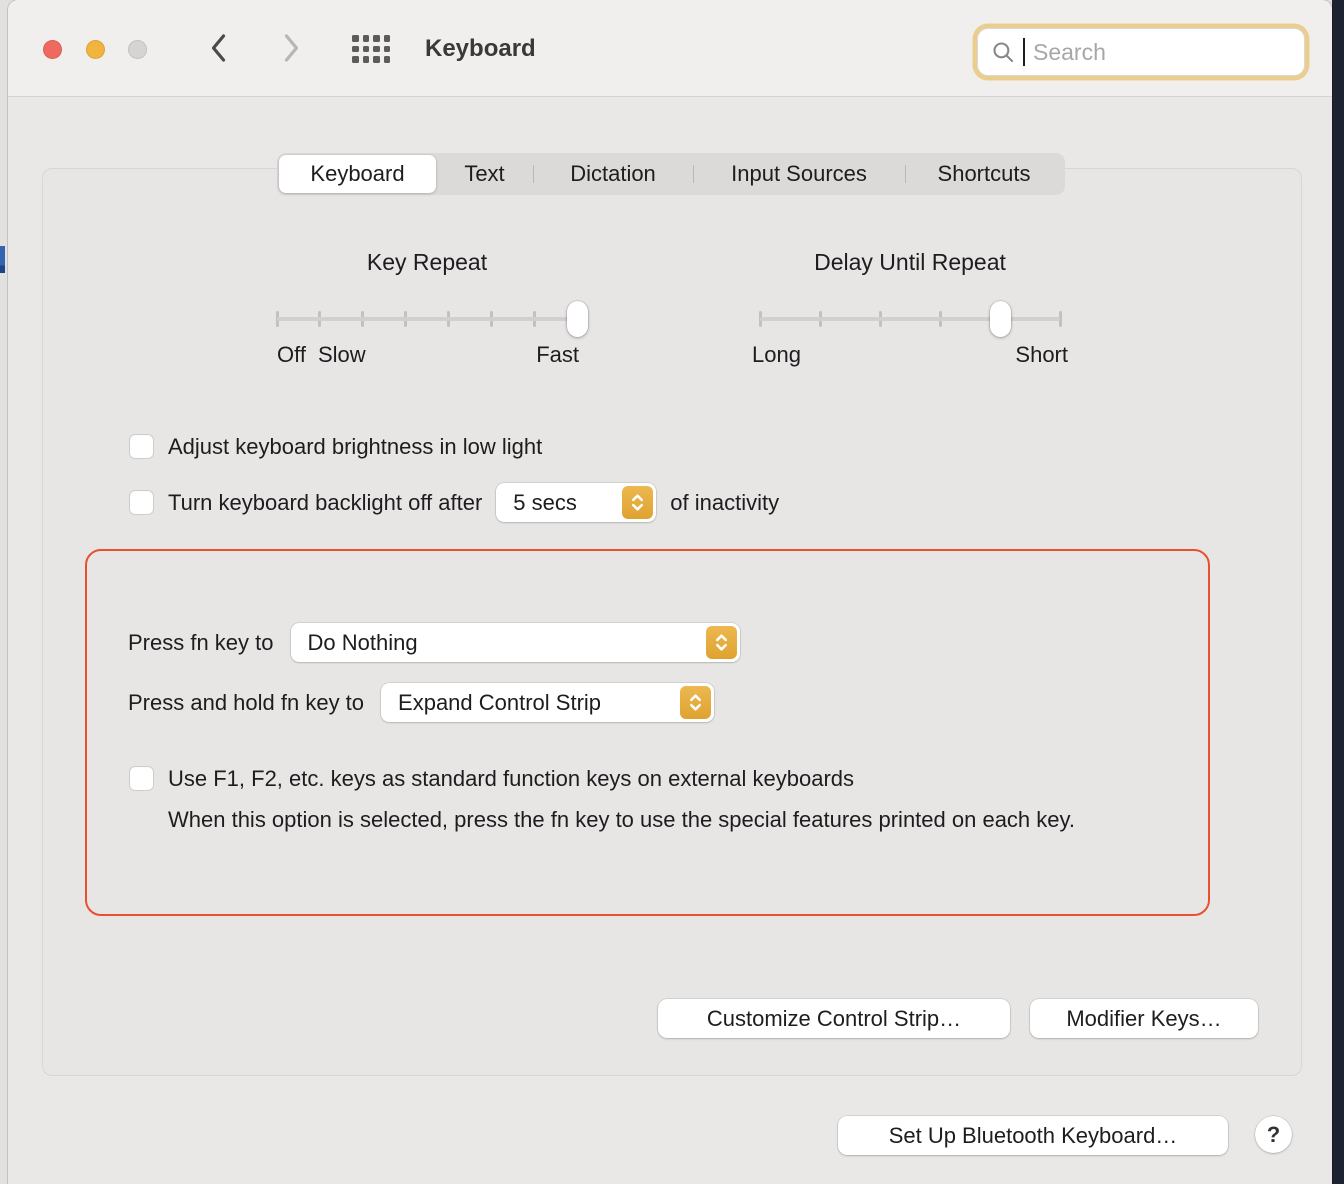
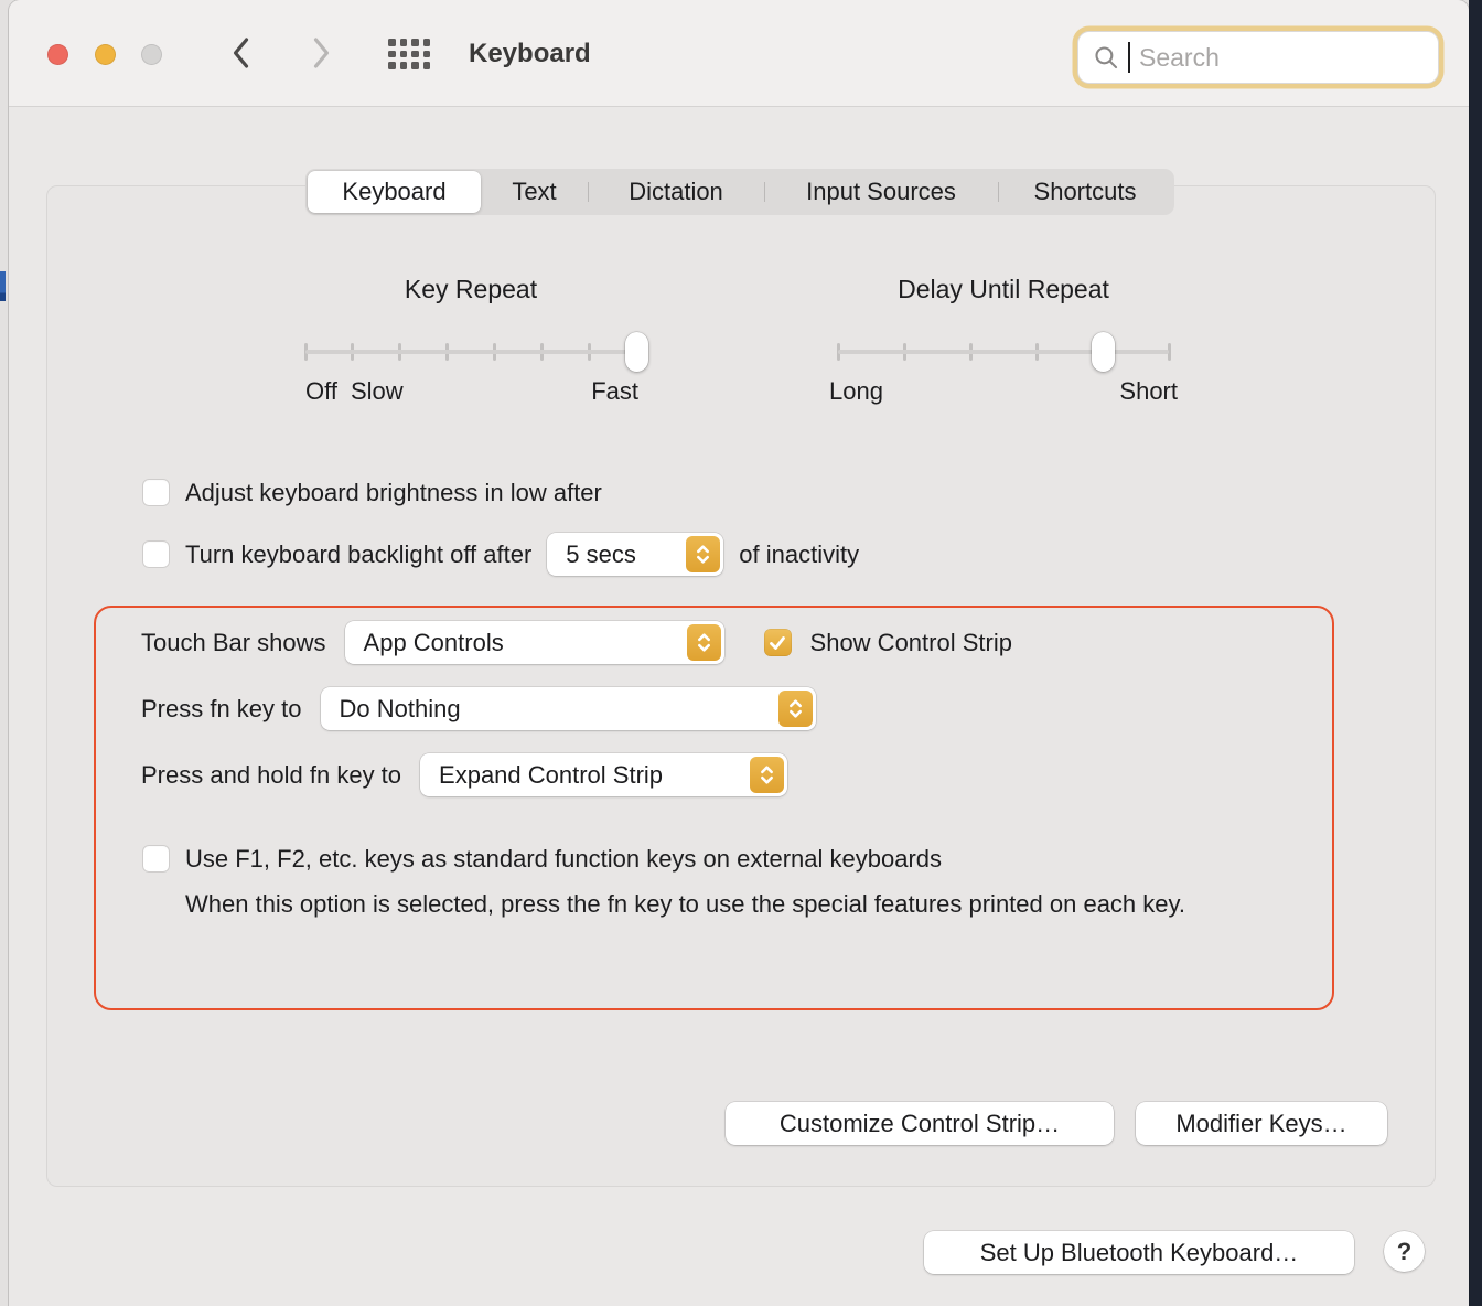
  Keyboard
  Search
  Keyboard
  Text
  Dictation
  Input Sources
  Shortcuts
  Key Repeat
  Off
  Slow
  Fast
  Delay Until Repeat
  Long
  Short
- Adjust keyboard brightness in low light
+ Adjust keyboard brightness in low after
  Turn keyboard backlight off after
  5 secs
  of inactivity
+ Touch Bar shows
+ App Controls
+ Show Control Strip
  Press fn key to
  Do Nothing
  Press and hold fn key to
  Expand Control Strip
  Use F1, F2, etc. keys as standard function keys on external keyboards
  When this option is selected, press the fn key to use the special features printed on each key.
  Customize Control Strip…
  Modifier Keys…
  Set Up Bluetooth Keyboard…
  ?
